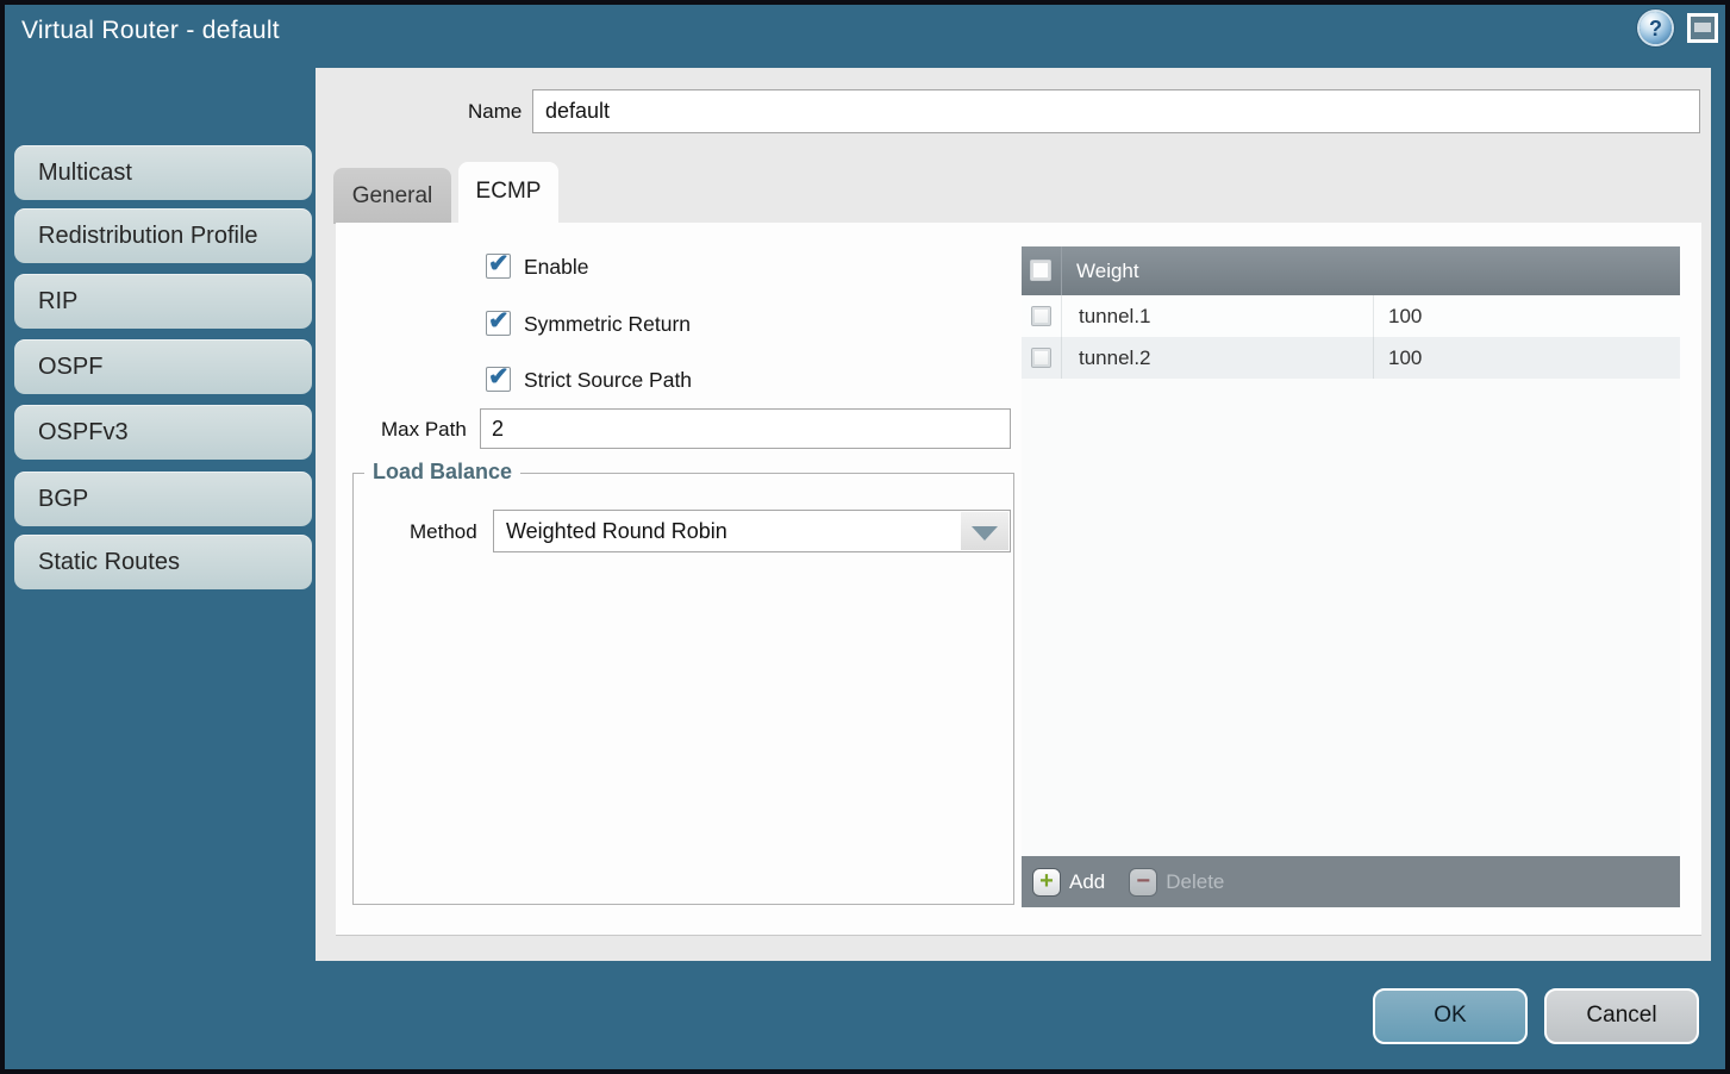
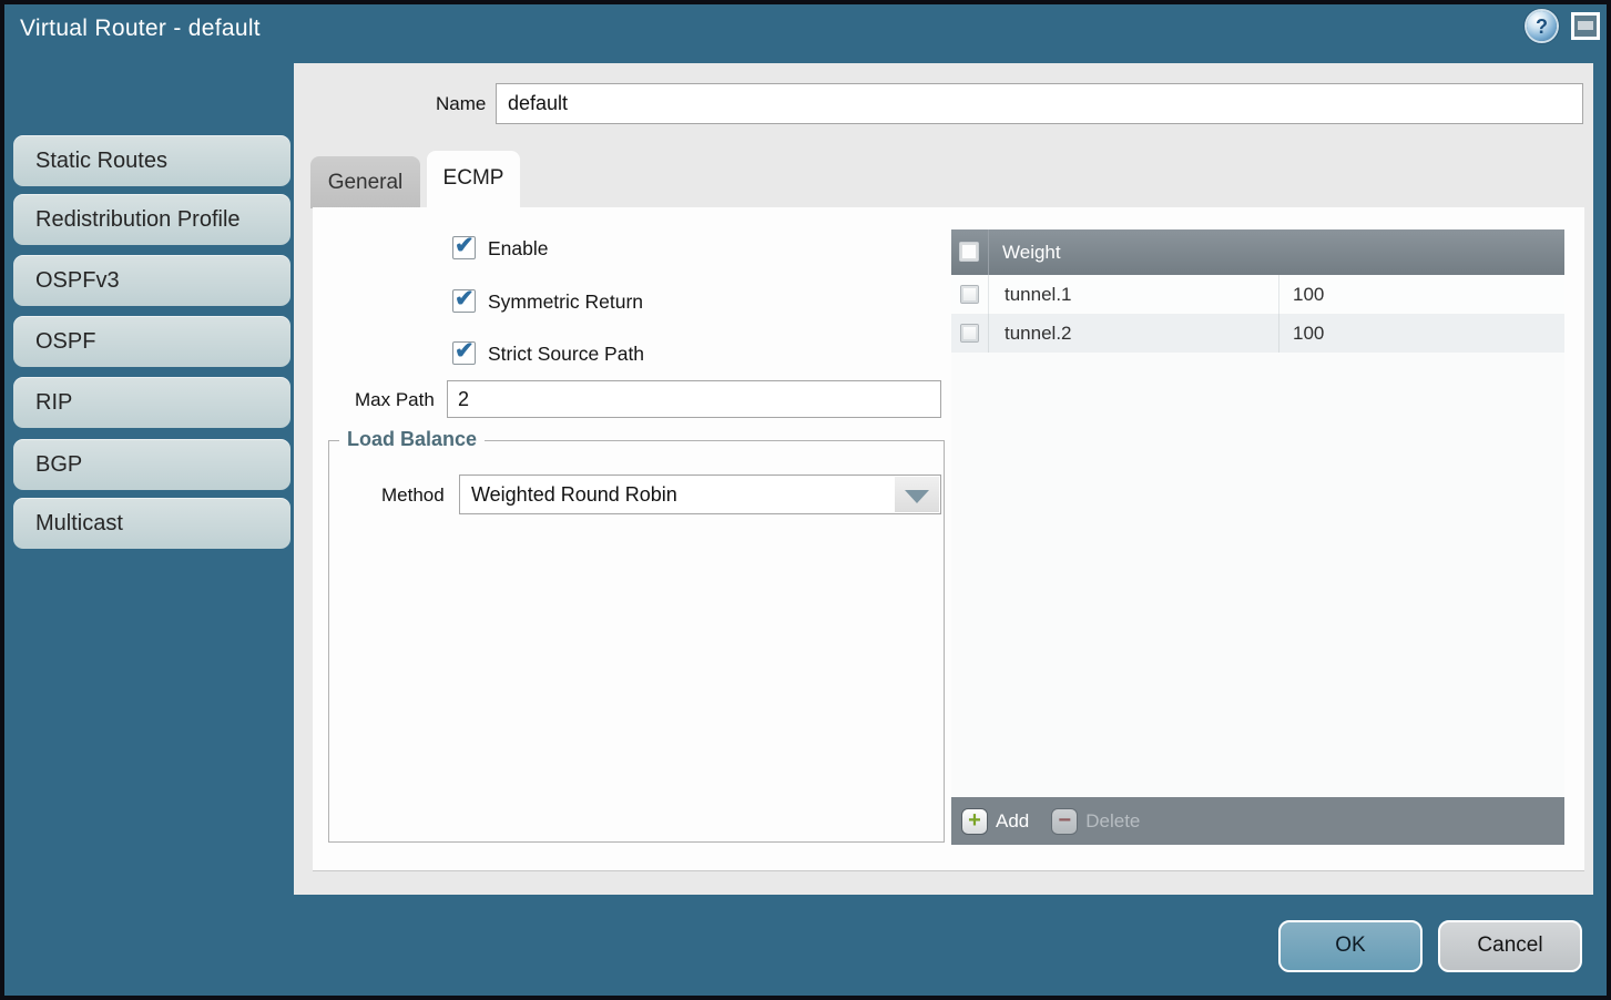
  Virtual Router - default
- Multicast
+ Static Routes
  Redistribution Profile
- RIP
+ OSPFv3
  OSPF
- OSPFv3
+ RIP
  BGP
- Static Routes
+ Multicast
  Name
  default
  General
  ECMP
  Enable
  Symmetric Return
  Strict Source Path
  Max Path
  2
  Load Balance
  Method
  Weighted Round Robin
  Weight
  tunnel.1
  100
  tunnel.2
  100
  +
  Add
  −
  Delete
  OK
  Cancel
